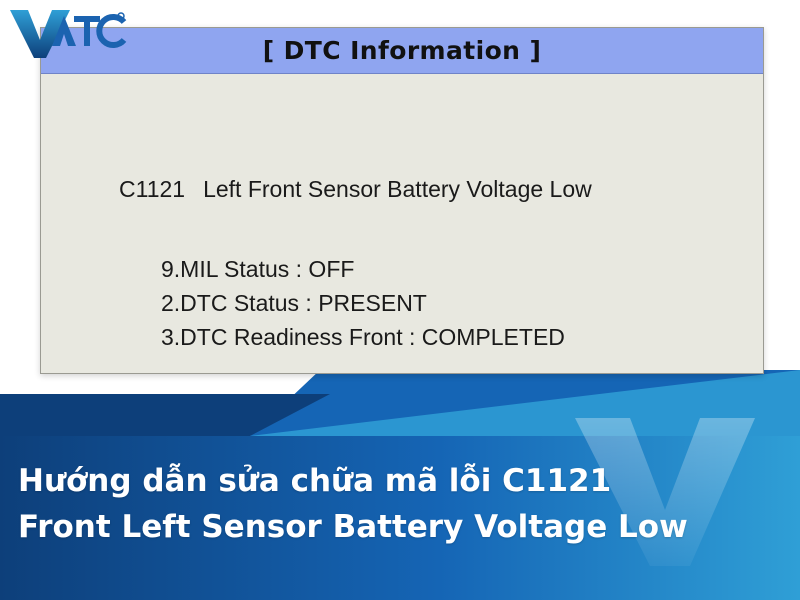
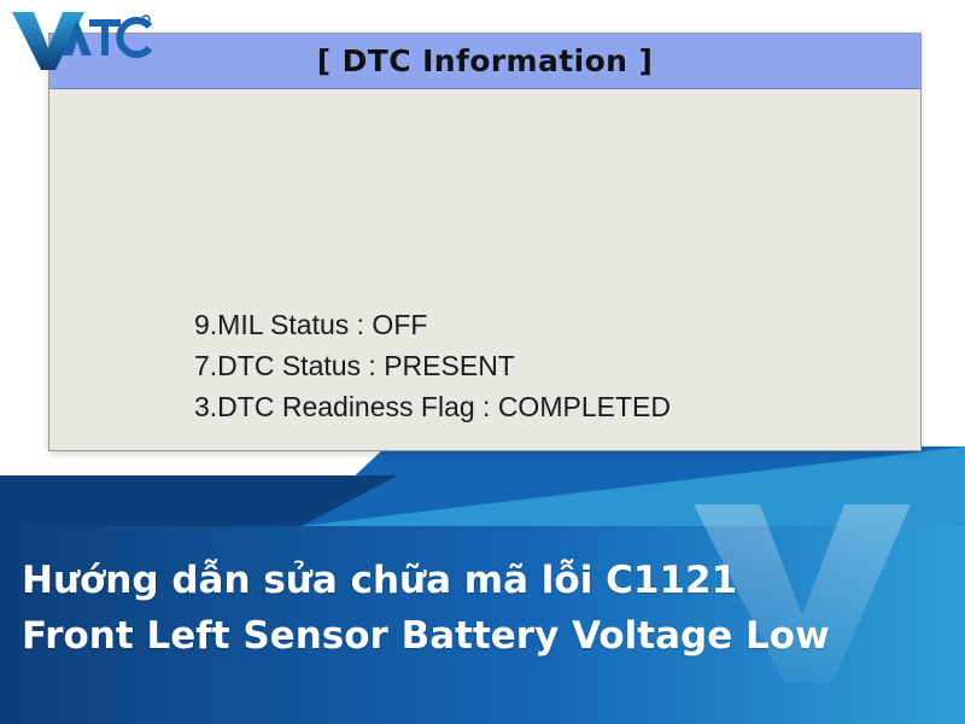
  [ DTC Information ]
- C1121 Left Front Sensor Battery Voltage Low
  9.MIL Status : OFF
- 2.DTC Status : PRESENT
+ 7.DTC Status : PRESENT
- 3.DTC Readiness Front : COMPLETED
+ 3.DTC Readiness Flag : COMPLETED
  Hướng dẫn sửa chữa mã lỗi C1121
  Front Left Sensor Battery Voltage Low
